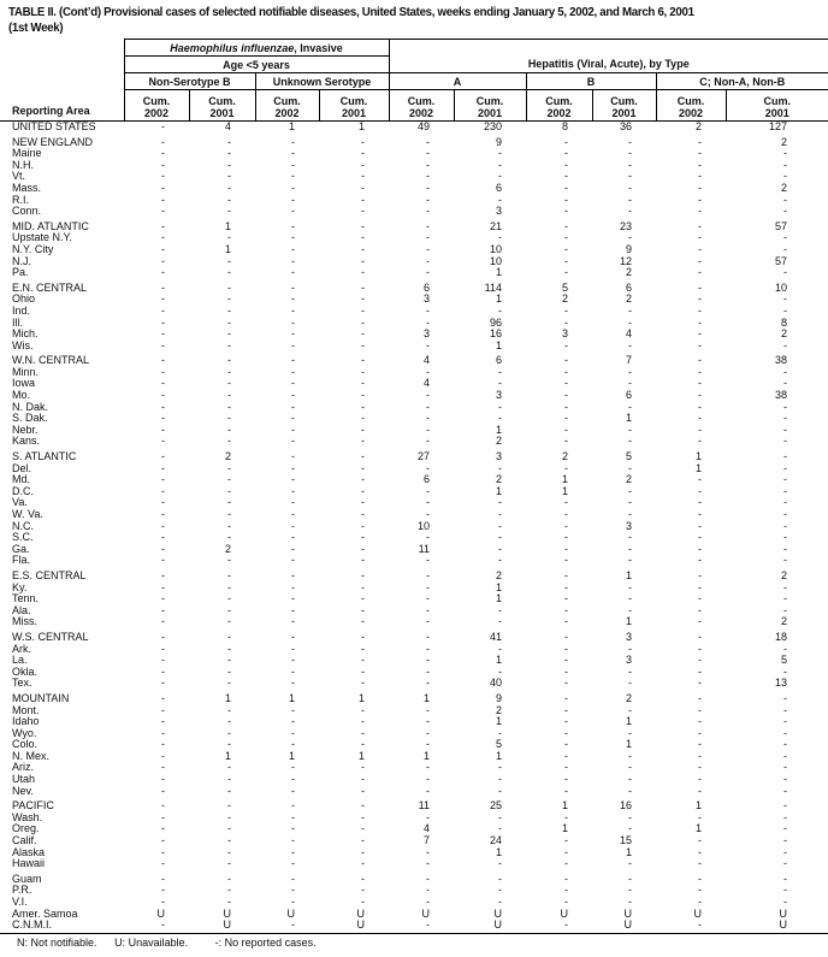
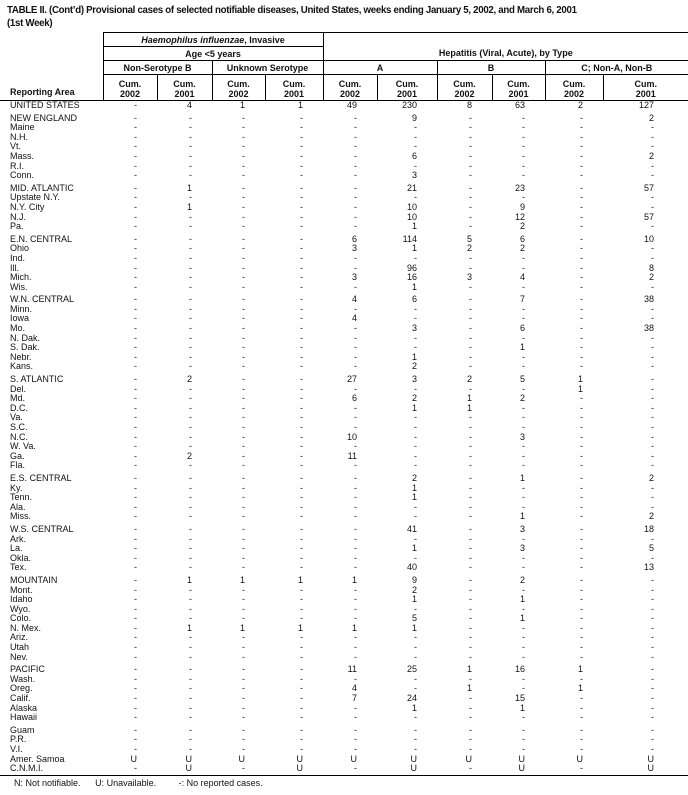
  TABLE II. (Cont’d) Provisional cases of selected notifiable diseases, United States, weeks ending January 5, 2002, and March 6, 2001
  (1st Week)
  Reporting Area	Haemophilus influenzae, Invasive	Hepatitis (Viral, Acute), by Type
  Age <5 years
  Non-Serotype B	Unknown Serotype	A	B	C; Non-A, Non-B
  Cum.2002	Cum.2001	Cum.2002	Cum.2001	Cum.2002	Cum.2001	Cum.2002	Cum.2001	Cum.2002	Cum.2001
- UNITED STATES	-	4	1	1	49	230	8	36	2	127
+ UNITED STATES	-	4	1	1	49	230	8	63	2	127
  NEW ENGLAND	-	-	-	-	-	9	-	-	-	2
  Maine	-	-	-	-	-	-	-	-	-	-
  N.H.	-	-	-	-	-	-	-	-	-	-
  Vt.	-	-	-	-	-	-	-	-	-	-
  Mass.	-	-	-	-	-	6	-	-	-	2
  R.I.	-	-	-	-	-	-	-	-	-	-
  Conn.	-	-	-	-	-	3	-	-	-	-
  MID. ATLANTIC	-	1	-	-	-	21	-	23	-	57
  Upstate N.Y.	-	-	-	-	-	-	-	-	-	-
  N.Y. City	-	1	-	-	-	10	-	9	-	-
  N.J.	-	-	-	-	-	10	-	12	-	57
  Pa.	-	-	-	-	-	1	-	2	-	-
  E.N. CENTRAL	-	-	-	-	6	114	5	6	-	10
  Ohio	-	-	-	-	3	1	2	2	-	-
  Ind.	-	-	-	-	-	-	-	-	-	-
  Ill.	-	-	-	-	-	96	-	-	-	8
  Mich.	-	-	-	-	3	16	3	4	-	2
  Wis.	-	-	-	-	-	1	-	-	-	-
  W.N. CENTRAL	-	-	-	-	4	6	-	7	-	38
  Minn.	-	-	-	-	-	-	-	-	-	-
  Iowa	-	-	-	-	4	-	-	-	-	-
  Mo.	-	-	-	-	-	3	-	6	-	38
  N. Dak.	-	-	-	-	-	-	-	-	-	-
  S. Dak.	-	-	-	-	-	-	-	1	-	-
  Nebr.	-	-	-	-	-	1	-	-	-	-
  Kans.	-	-	-	-	-	2	-	-	-	-
  S. ATLANTIC	-	2	-	-	27	3	2	5	1	-
  Del.	-	-	-	-	-	-	-	-	1	-
  Md.	-	-	-	-	6	2	1	2	-	-
  D.C.	-	-	-	-	-	1	1	-	-	-
  Va.	-	-	-	-	-	-	-	-	-	-
- W. Va.	-	-	-	-	-	-	-	-	-	-
+ S.C.	-	-	-	-	-	-	-	-	-	-
  N.C.	-	-	-	-	10	-	-	3	-	-
- S.C.	-	-	-	-	-	-	-	-	-	-
+ W. Va.	-	-	-	-	-	-	-	-	-	-
  Ga.	-	2	-	-	11	-	-	-	-	-
  Fla.	-	-	-	-	-	-	-	-	-	-
  E.S. CENTRAL	-	-	-	-	-	2	-	1	-	2
  Ky.	-	-	-	-	-	1	-	-	-	-
  Tenn.	-	-	-	-	-	1	-	-	-	-
  Ala.	-	-	-	-	-	-	-	-	-	-
  Miss.	-	-	-	-	-	-	-	1	-	2
  W.S. CENTRAL	-	-	-	-	-	41	-	3	-	18
  Ark.	-	-	-	-	-	-	-	-	-	-
  La.	-	-	-	-	-	1	-	3	-	5
  Okla.	-	-	-	-	-	-	-	-	-	-
  Tex.	-	-	-	-	-	40	-	-	-	13
  MOUNTAIN	-	1	1	1	1	9	-	2	-	-
  Mont.	-	-	-	-	-	2	-	-	-	-
  Idaho	-	-	-	-	-	1	-	1	-	-
  Wyo.	-	-	-	-	-	-	-	-	-	-
  Colo.	-	-	-	-	-	5	-	1	-	-
  N. Mex.	-	1	1	1	1	1	-	-	-	-
  Ariz.	-	-	-	-	-	-	-	-	-	-
  Utah	-	-	-	-	-	-	-	-	-	-
  Nev.	-	-	-	-	-	-	-	-	-	-
  PACIFIC	-	-	-	-	11	25	1	16	1	-
  Wash.	-	-	-	-	-	-	-	-	-	-
  Oreg.	-	-	-	-	4	-	1	-	1	-
  Calif.	-	-	-	-	7	24	-	15	-	-
  Alaska	-	-	-	-	-	1	-	1	-	-
  Hawaii	-	-	-	-	-	-	-	-	-	-
  Guam	-	-	-	-	-	-	-	-	-	-
  P.R.	-	-	-	-	-	-	-	-	-	-
  V.I.	-	-	-	-	-	-	-	-	-	-
  Amer. Samoa	U	U	U	U	U	U	U	U	U	U
  C.N.M.I.	-	U	-	U	-	U	-	U	-	U
  N: Not notifiable. U: Unavailable. -: No reported cases.
